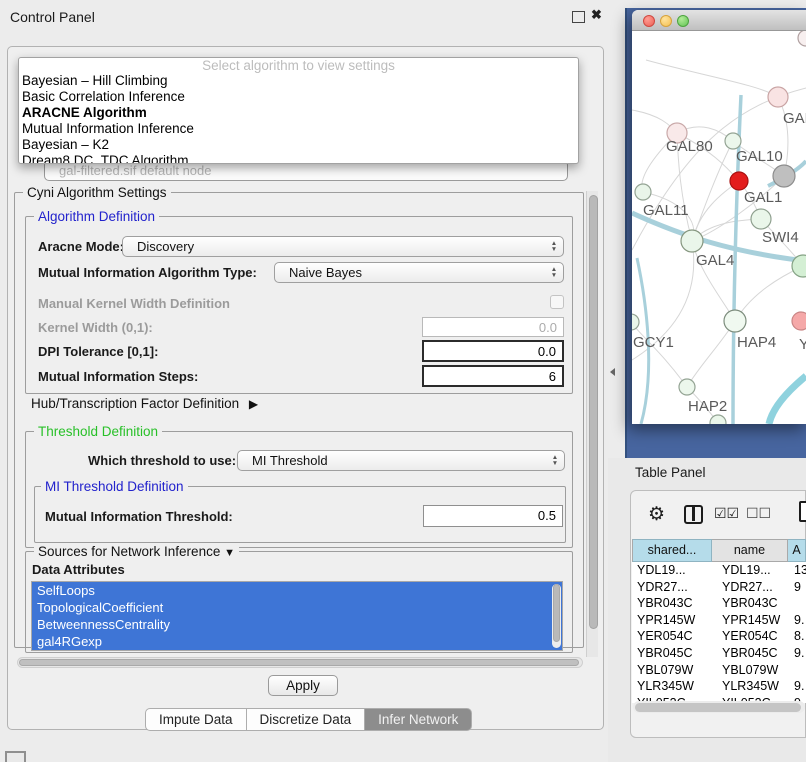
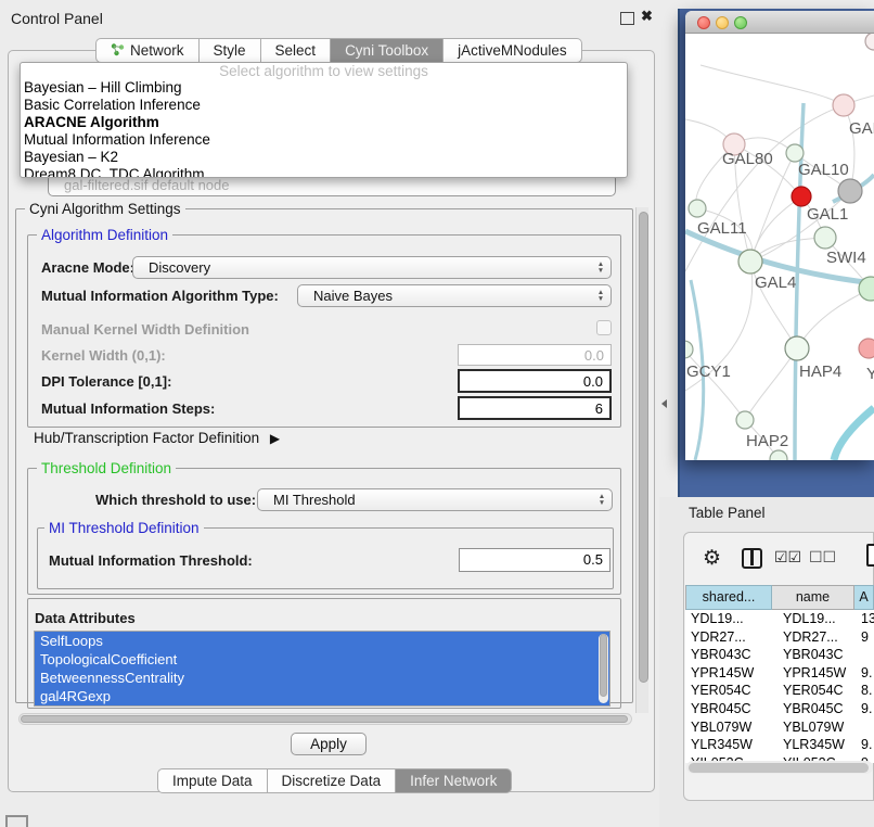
  Control Panel
  ✖
+ Network
+ Style
+ Select
+ Cyni Toolbox
+ jActiveMNodules
  gal-filtered.sif default node
  Select algorithm to view settings
  Bayesian – Hill Climbing
  Basic Correlation Inference
  ARACNE Algorithm
  Mutual Information Inference
  Bayesian – K2
  Dream8 DC_TDC Algorithm
  Cyni Algorithm Settings
  Algorithm Definition
  Aracne Mode
  Discovery
  Mutual Information Algorithm Type:
  Naive Bayes
  Manual Kernel Width Definition
  Kernel Width (0,1):
  0.0
  DPI Tolerance [0,1]:
  0.0
  Mutual Information Steps:
  6
  Hub/Transcription Factor Definition ▶
  Threshold Definition
  Which threshold to use:
  MI Threshold
  MI Threshold Definition
  Mutual Information Threshold:
  0.5
- Sources for Network Inference ▼
  Data Attributes
  SelfLoops
  TopologicalCoefficient
  BetweennessCentrality
  gal4RGexp
  Apply
  Impute Data
  Discretize Data
  Infer Network
  GAL80
  GAL10
  GAL11
  GAL1
  SWI4
  GAL4
  GCY1
  HAP4
  HAP2
  Y
  Table Panel
  ⚙
  ☑☑
  ☐☐
  shared...
  name
  A
  YDL19...
  YDL19...
  13
  YDR27...
  YDR27...
  9
  YBR043C
  YBR043C
  YPR145W
  YPR145W
  9.
  YER054C
  YER054C
  8.
  YBR045C
  YBR045C
  9.
  YBL079W
  YBL079W
  YLR345W
  YLR345W
  9.
